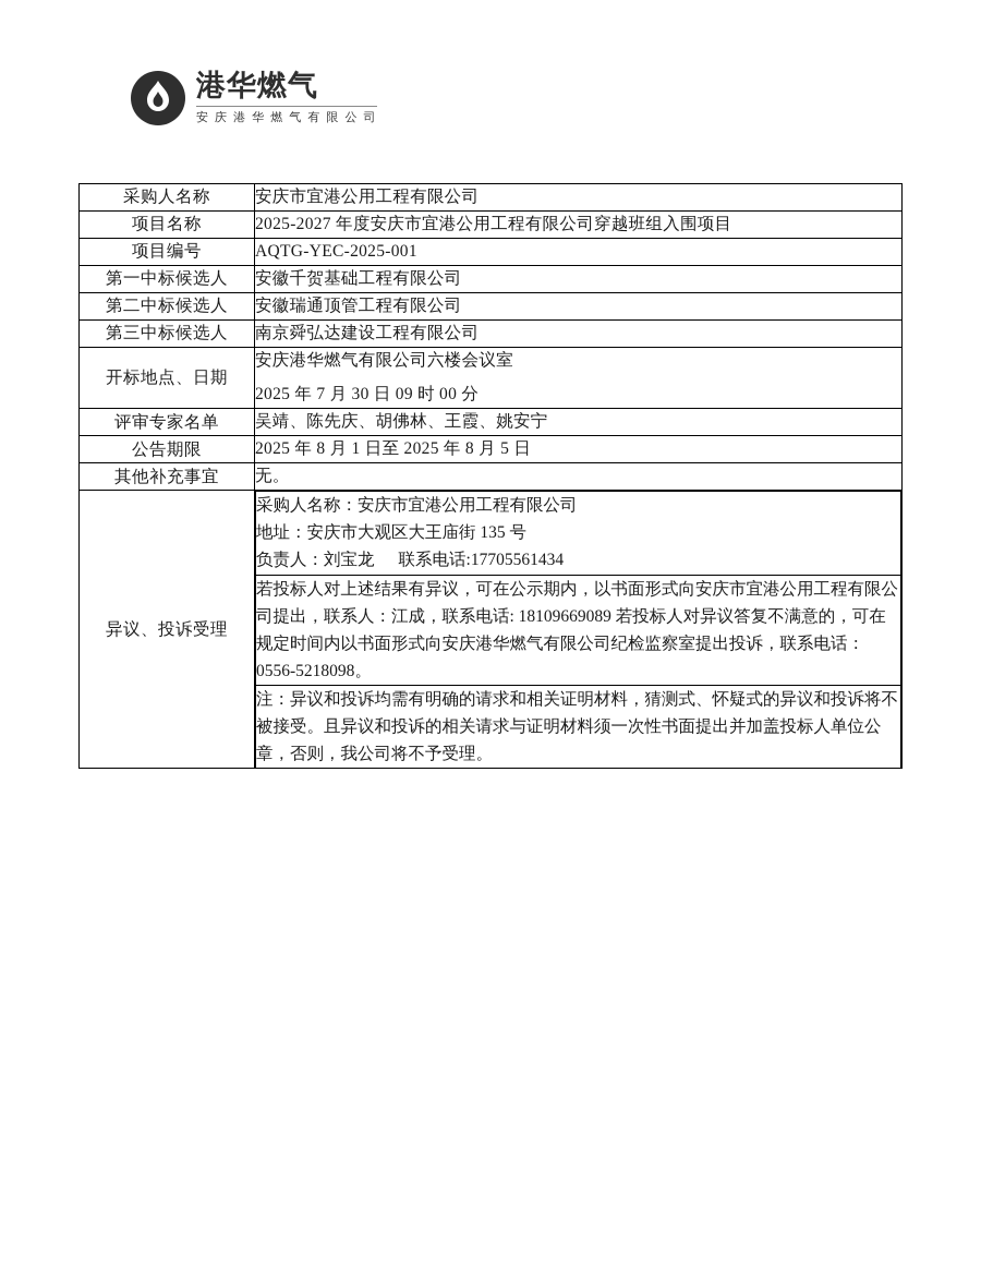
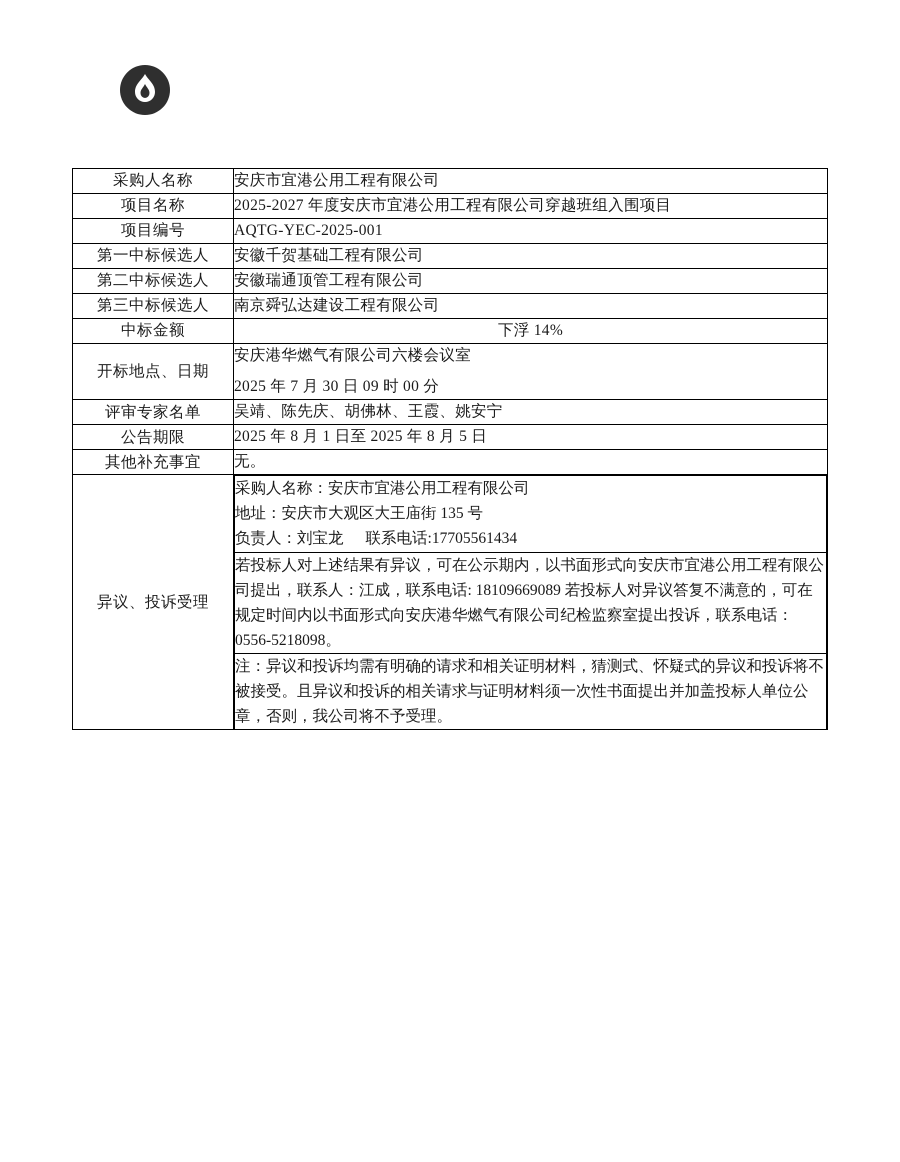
- 港华燃气
- 安 庆 港 华 燃 气 有 限 公 司
  采购人名称	安庆市宜港公用工程有限公司
  项目名称	2025-2027 年度安庆市宜港公用工程有限公司穿越班组入围项目
  项目编号	AQTG-YEC-2025-001
  第一中标候选人	安徽千贺基础工程有限公司
  第二中标候选人	安徽瑞通顶管工程有限公司
  第三中标候选人	南京舜弘达建设工程有限公司
+ 中标金额	下浮 14%
  开标地点、日期	安庆港华燃气有限公司六楼会议室 2025 年 7 月 30 日 09 时 00 分
  评审专家名单	吴靖、陈先庆、胡佛林、王霞、姚安宁
  公告期限	2025 年 8 月 1 日至 2025 年 8 月 5 日
  其他补充事宜	无。
  异议、投诉受理
  采购人名称：安庆市宜港公用工程有限公司 地址：安庆市大观区大王庙街 135 号 负责人：刘宝龙 联系电话:17705561434
  若投标人对上述结果有异议，可在公示期内，以书面形式向安庆市宜港公用工程有限公司提出，联系人：江成，联系电话: 18109669089 若投标人对异议答复不满意的，可在规定时间内以书面形式向安庆港华燃气有限公司纪检监察室提出投诉，联系电话：0556-5218098。
  注：异议和投诉均需有明确的请求和相关证明材料，猜测式、怀疑式的异议和投诉将不被接受。且异议和投诉的相关请求与证明材料须一次性书面提出并加盖投标人单位公章，否则，我公司将不予受理。
